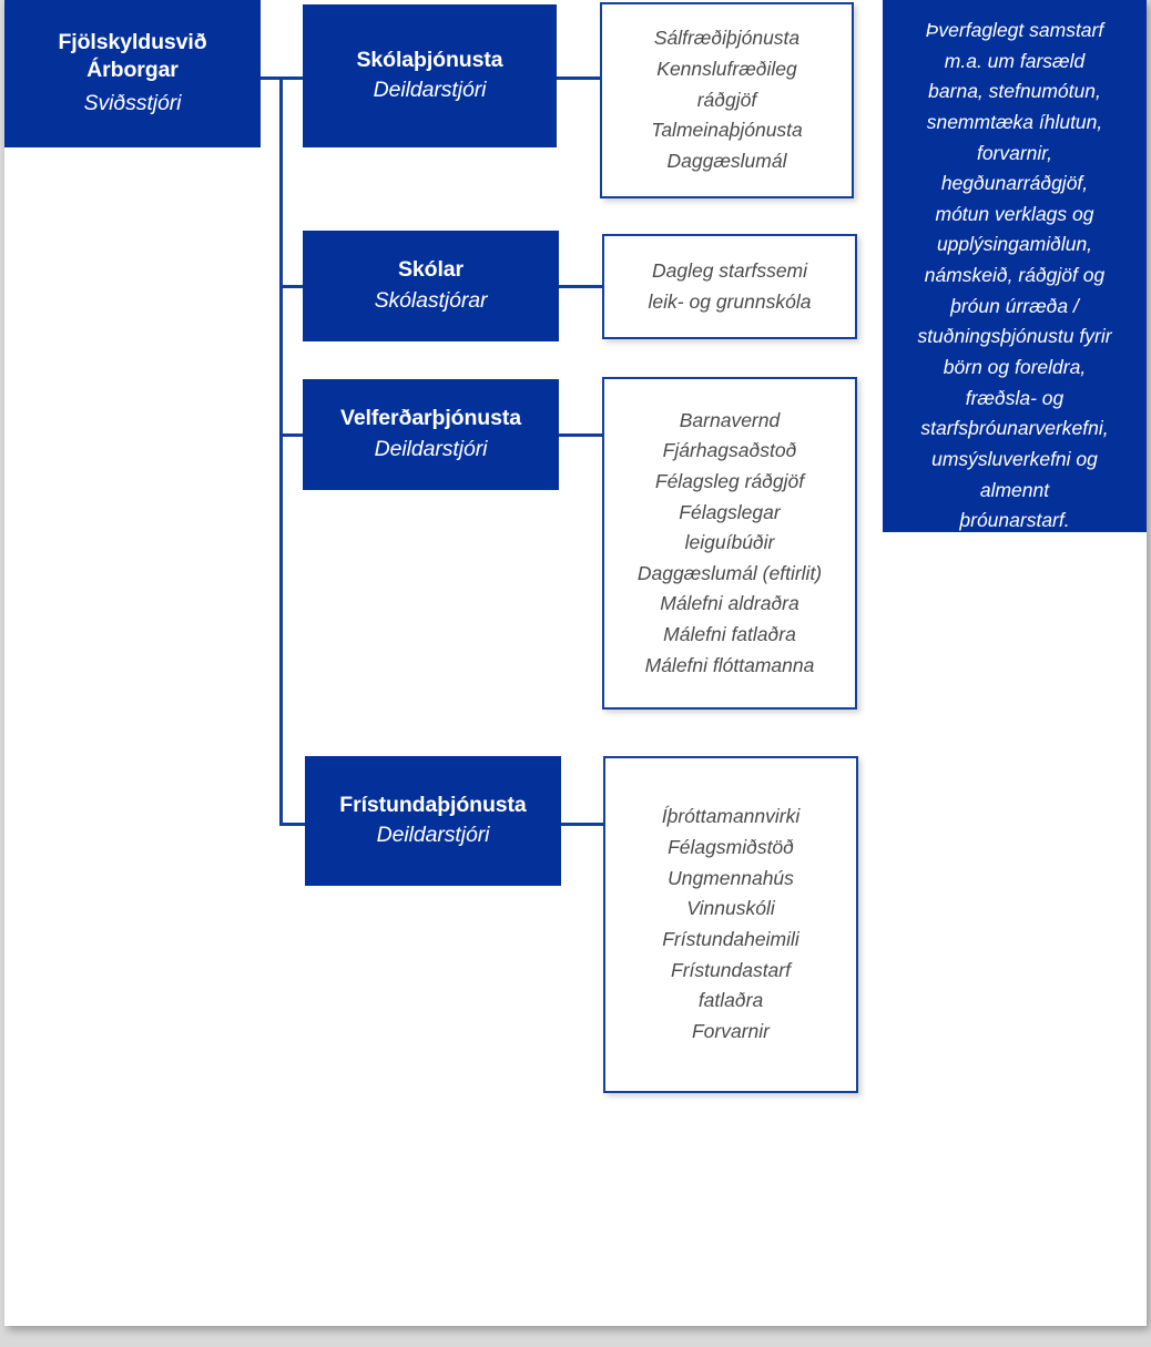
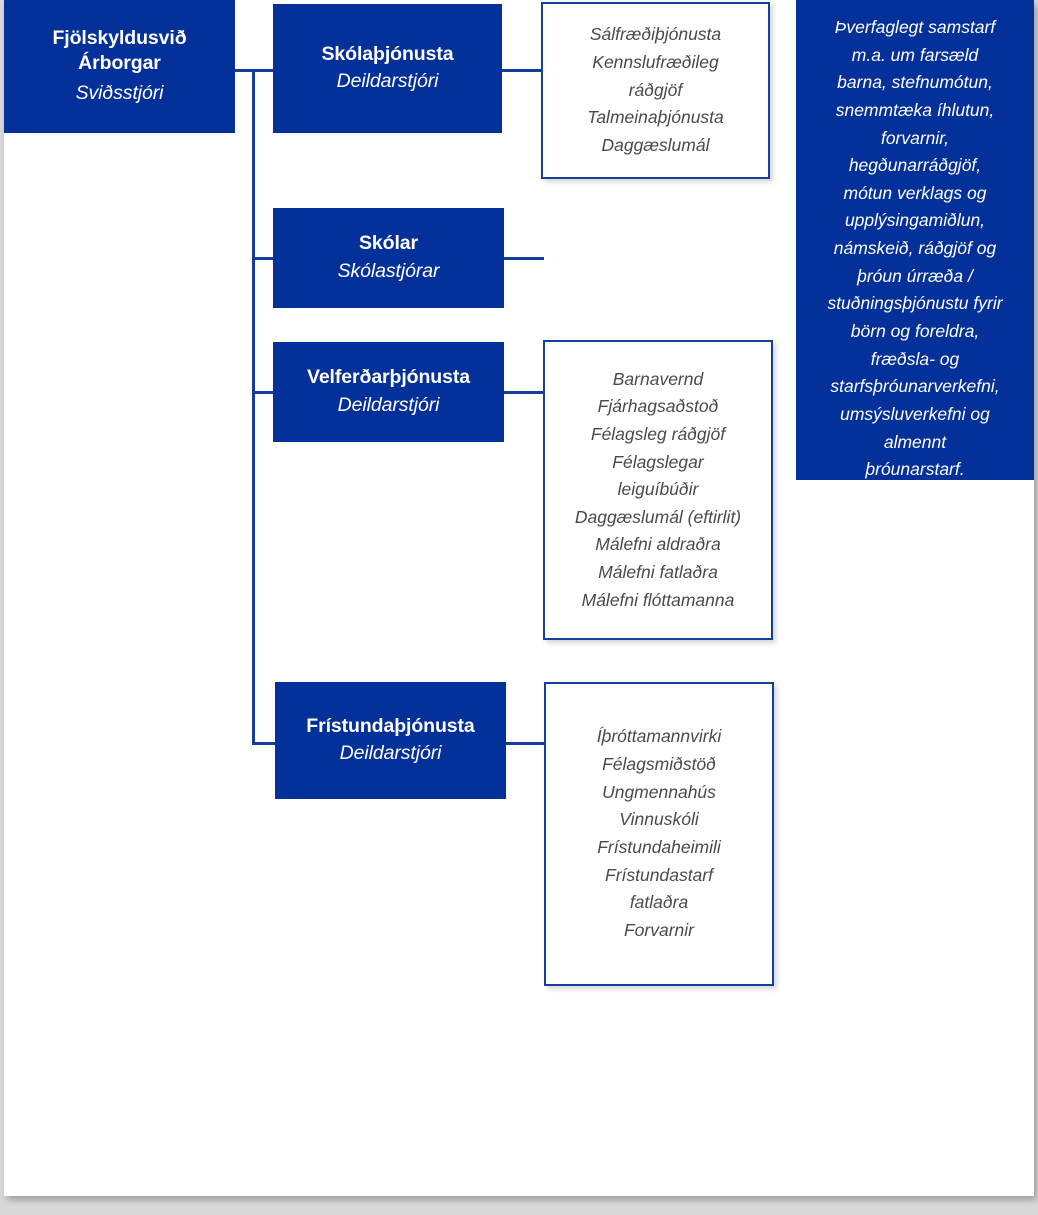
  Fjölskyldusvið
  Árborgar
  Sviðsstjóri
  Skólaþjónusta
  Deildarstjóri
  Sálfræðiþjónusta
  Kennslufræðileg
  ráðgjöf
  Talmeinaþjónusta
  Daggæslumál
  Skólar
  Skólastjórar
- Dagleg starfssemi
- leik- og grunnskóla
  Velferðarþjónusta
  Deildarstjóri
  Barnavernd
  Fjárhagsaðstoð
  Félagsleg ráðgjöf
  Félagslegar
  leiguíbúðir
  Daggæslumál (eftirlit)
  Málefni aldraðra
  Málefni fatlaðra
  Málefni flóttamanna
  Frístundaþjónusta
  Deildarstjóri
  Íþróttamannvirki
  Félagsmiðstöð
  Ungmennahús
  Vinnuskóli
  Frístundaheimili
  Frístundastarf
  fatlaðra
  Forvarnir
  Þverfaglegt samstarf
  m.a. um farsæld
  barna, stefnumótun,
  snemmtæka íhlutun,
  forvarnir,
  hegðunarráðgjöf,
  mótun verklags og
  upplýsingamiðlun,
  námskeið, ráðgjöf og
  þróun úrræða /
  stuðningsþjónustu fyrir
  börn og foreldra,
  fræðsla- og
  starfsþróunarverkefni,
  umsýsluverkefni og
  almennt
  þróunarstarf.
